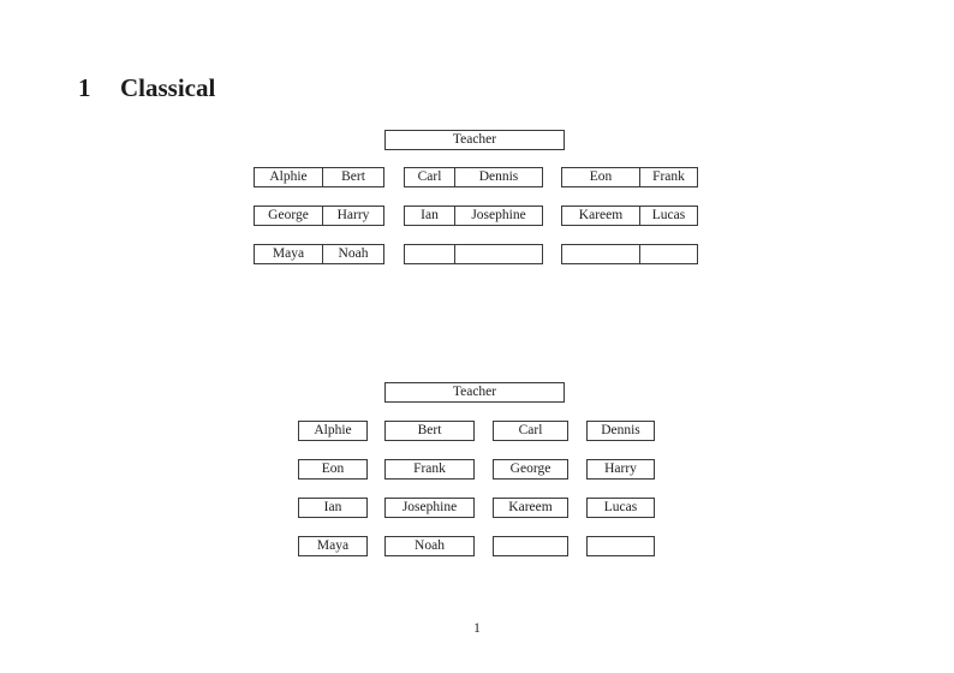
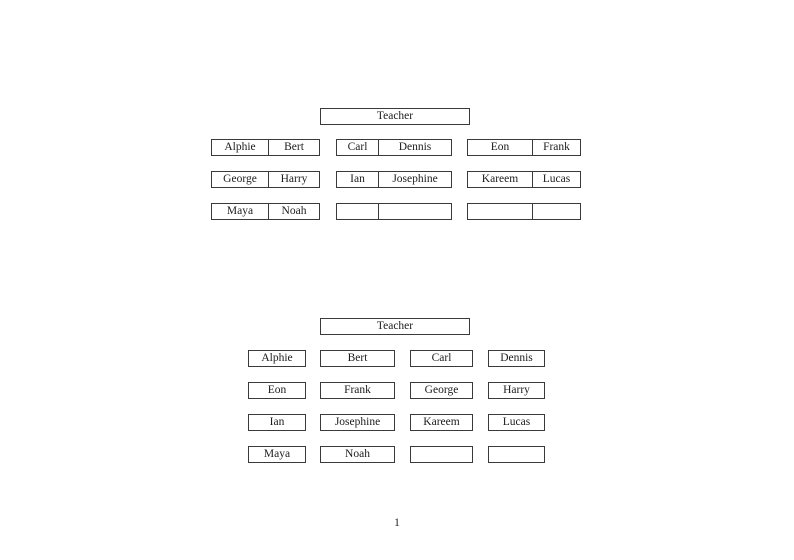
- 1 Classical
  Teacher
  Alphie
  Bert
  Carl
  Dennis
  Eon
  Frank
  George
  Harry
  Ian
  Josephine
  Kareem
  Lucas
  Maya
  Noah
  Teacher
  Alphie
  Bert
  Carl
  Dennis
  Eon
  Frank
  George
  Harry
  Ian
  Josephine
  Kareem
  Lucas
  Maya
  Noah
  1
